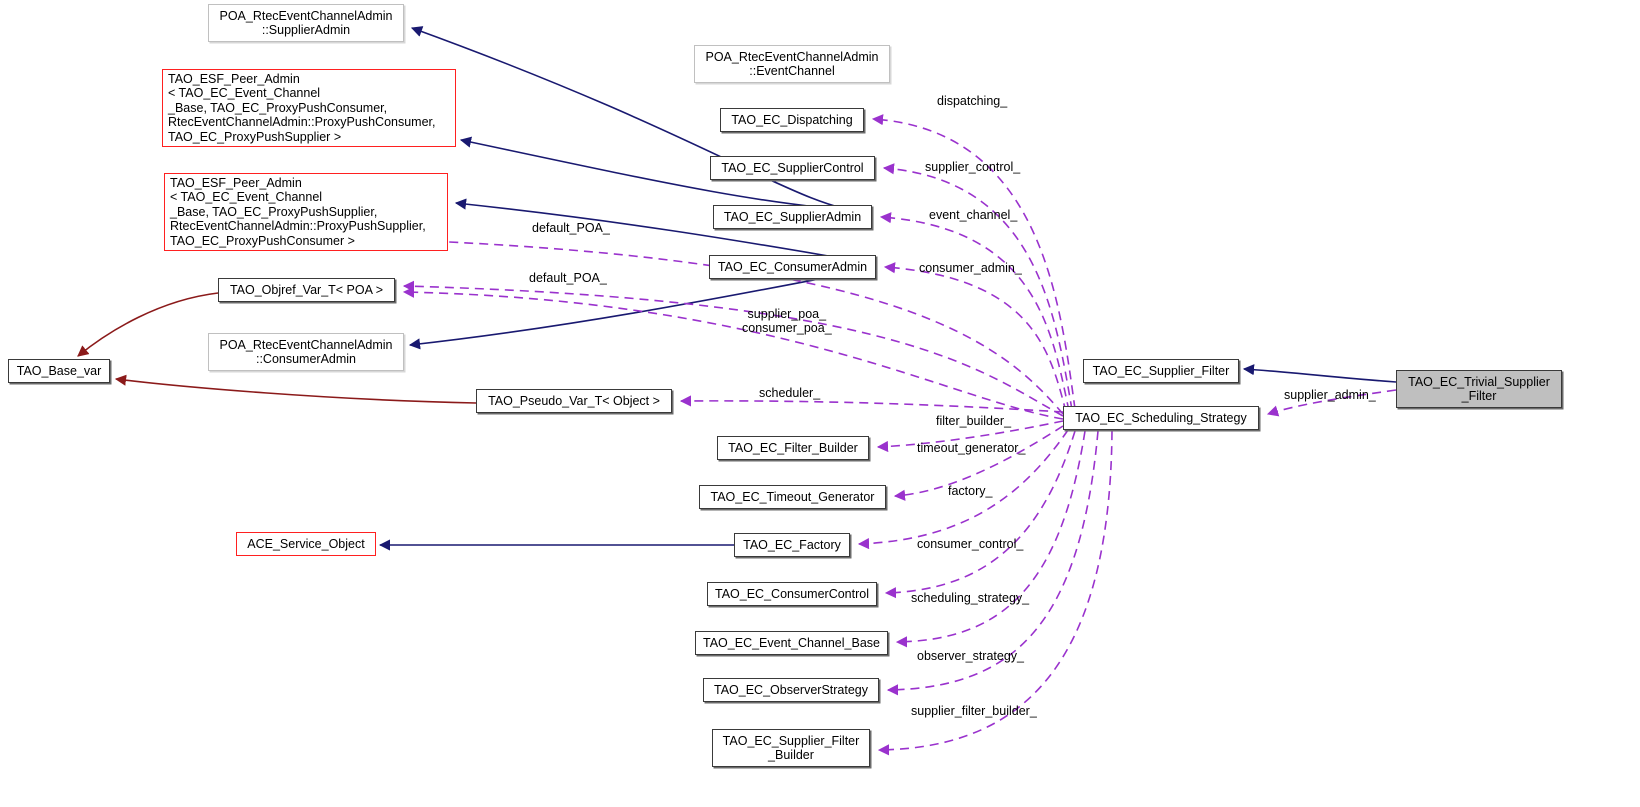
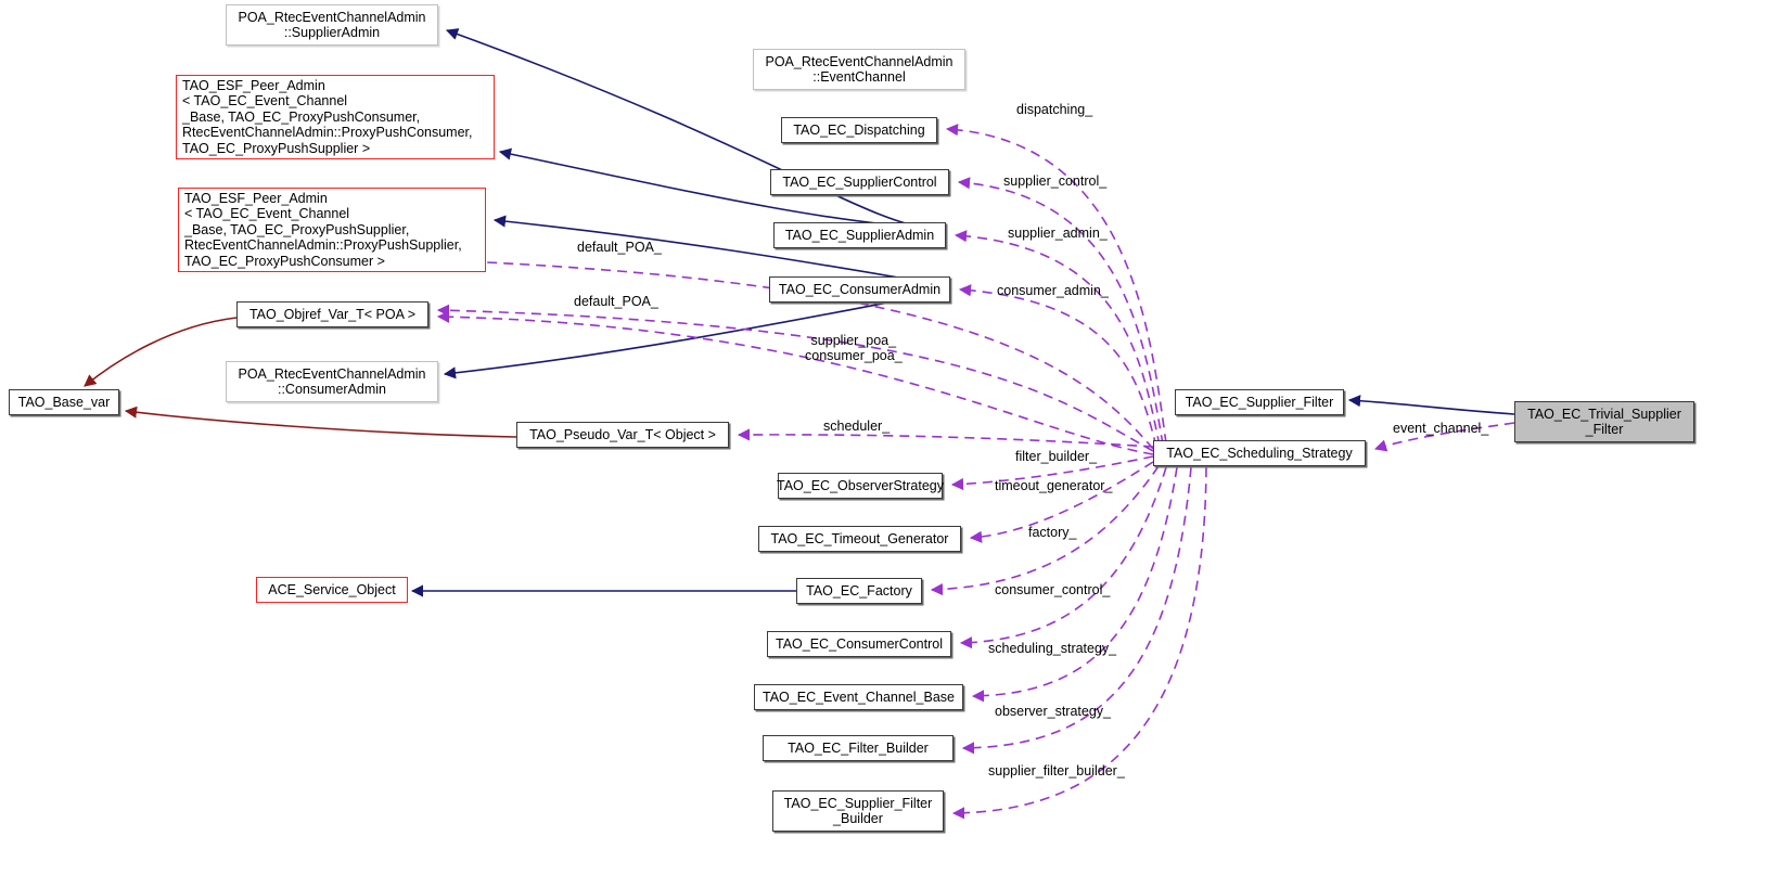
  POA_RtecEventChannelAdmin
  ::SupplierAdmin
  TAO_ESF_Peer_Admin
  < TAO_EC_Event_Channel
  _Base, TAO_EC_ProxyPushConsumer,
  RtecEventChannelAdmin::ProxyPushConsumer,
  TAO_EC_ProxyPushSupplier >
  TAO_ESF_Peer_Admin
  < TAO_EC_Event_Channel
  _Base, TAO_EC_ProxyPushSupplier,
  RtecEventChannelAdmin::ProxyPushSupplier,
  TAO_EC_ProxyPushConsumer >
  TAO_Objref_Var_T< POA >
  POA_RtecEventChannelAdmin
  ::ConsumerAdmin
  TAO_Base_var
  TAO_Pseudo_Var_T< Object >
  ACE_Service_Object
  POA_RtecEventChannelAdmin
  ::EventChannel
  TAO_EC_Dispatching
  TAO_EC_SupplierControl
  TAO_EC_SupplierAdmin
  TAO_EC_ConsumerAdmin
- TAO_EC_Filter_Builder
+ TAO_EC_ObserverStrategy
  TAO_EC_Timeout_Generator
  TAO_EC_Factory
  TAO_EC_ConsumerControl
  TAO_EC_Event_Channel_Base
- TAO_EC_ObserverStrategy
+ TAO_EC_Filter_Builder
  TAO_EC_Supplier_Filter
  _Builder
  TAO_EC_Supplier_Filter
  TAO_EC_Scheduling_Strategy
  TAO_EC_Trivial_Supplier
  _Filter
  dispatching_
  supplier_control_
- event_channel_
+ supplier_admin_
  default_POA_
  consumer_admin_
  default_POA_
  supplier_poa_
  consumer_poa_
  scheduler_
- supplier_admin_
+ event_channel_
  filter_builder_
  timeout_generator_
  factory_
  consumer_control_
  scheduling_strategy_
  observer_strategy_
  supplier_filter_builder_
